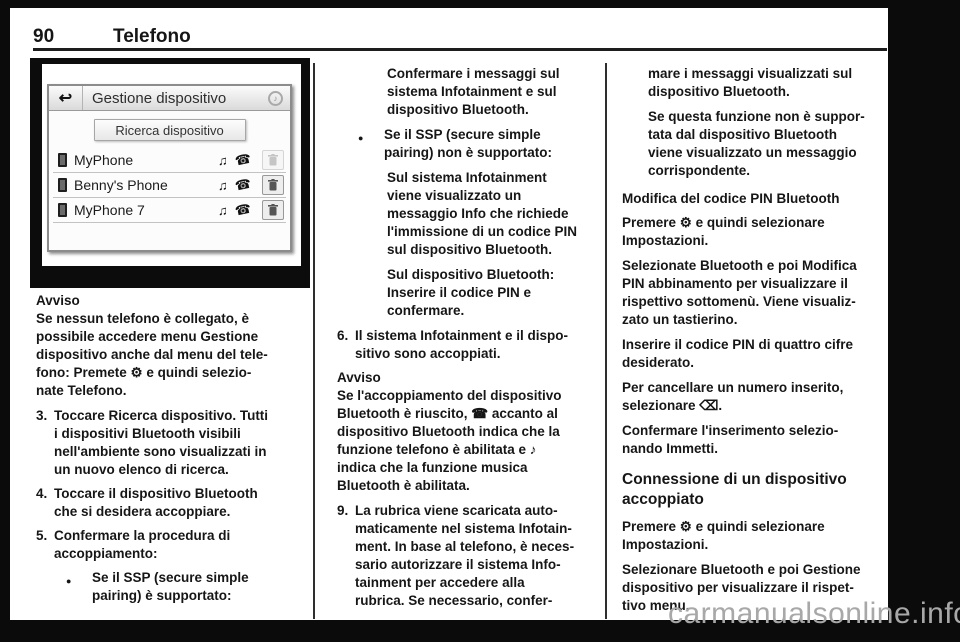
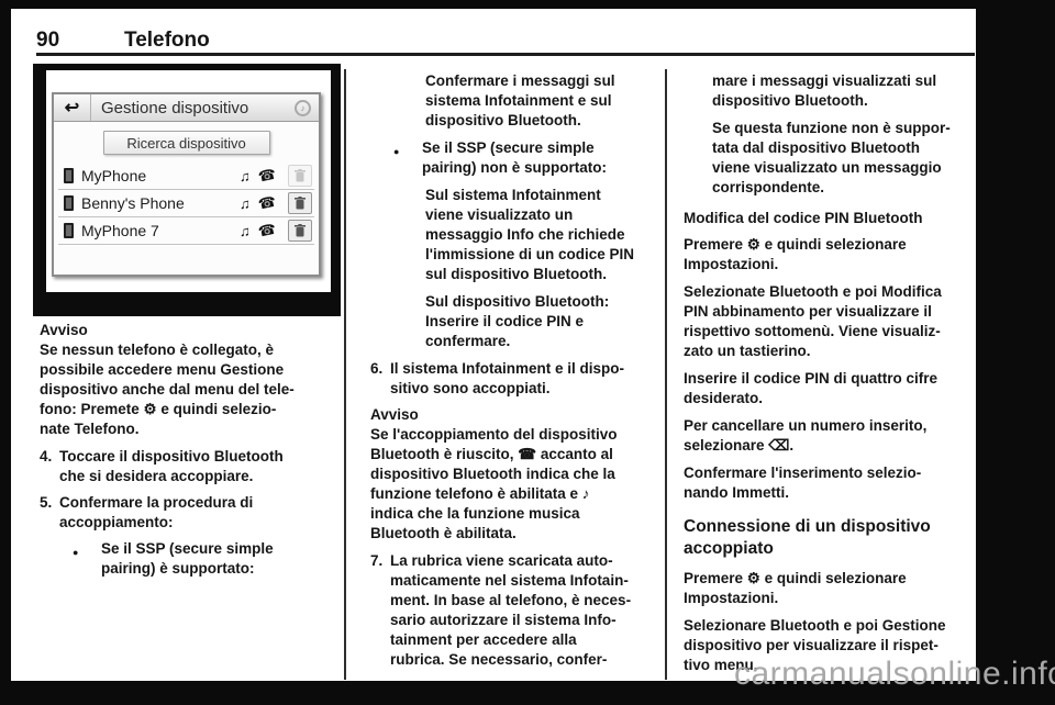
  90
  Telefono
  ↩
  Gestione dispositivo
  ♪
  Ricerca dispositivo
  MyPhone
  ♫
  Benny's Phone
  ♫
  MyPhone 7
  ♫
  Avviso
  Se nessun telefono è collegato, è
  possibile accedere menu Gestione
  dispositivo anche dal menu del tele-
  fono: Premete ⚙ e quindi selezio-
  nate Telefono.
- 3.
- Toccare Ricerca dispositivo. Tutti
- i dispositivi Bluetooth visibili
- nell'ambiente sono visualizzati in
- un nuovo elenco di ricerca.
  4.
  Toccare il dispositivo Bluetooth
  che si desidera accoppiare.
  5.
  Confermare la procedura di
  accoppiamento:
  ●
  Se il SSP (secure simple
  pairing) è supportato:
  Confermare i messaggi sul
  sistema Infotainment e sul
  dispositivo Bluetooth.
  ●
  Se il SSP (secure simple
  pairing) non è supportato:
  Sul sistema Infotainment
  viene visualizzato un
  messaggio Info che richiede
  l'immissione di un codice PIN
  sul dispositivo Bluetooth.
  Sul dispositivo Bluetooth:
  Inserire il codice PIN e
  confermare.
  6.
  Il sistema Infotainment e il dispo-
  sitivo sono accoppiati.
  Avviso
  Se l'accoppiamento del dispositivo
  Bluetooth è riuscito, ☎ accanto al
  dispositivo Bluetooth indica che la
  funzione telefono è abilitata e ♪
  indica che la funzione musica
  Bluetooth è abilitata.
- 9.
+ 7.
  La rubrica viene scaricata auto-
  maticamente nel sistema Infotain-
  ment. In base al telefono, è neces-
  sario autorizzare il sistema Info-
  tainment per accedere alla
  rubrica. Se necessario, confer-
  mare i messaggi visualizzati sul
  dispositivo Bluetooth.
  Se questa funzione non è suppor-
  tata dal dispositivo Bluetooth
  viene visualizzato un messaggio
  corrispondente.
  Modifica del codice PIN Bluetooth
  Premere ⚙ e quindi selezionare
  Impostazioni.
  Selezionate Bluetooth e poi Modifica
  PIN abbinamento per visualizzare il
  rispettivo sottomenù. Viene visualiz-
  zato un tastierino.
  Inserire il codice PIN di quattro cifre
  desiderato.
  Per cancellare un numero inserito,
  selezionare ⌫.
  Confermare l'inserimento selezio-
  nando Immetti.
  Connessione di un dispositivo
  accoppiato
  Premere ⚙ e quindi selezionare
  Impostazioni.
  Selezionare Bluetooth e poi Gestione
  dispositivo per visualizzare il rispet-
  tivo menu.
  carmanualsonline.inf
